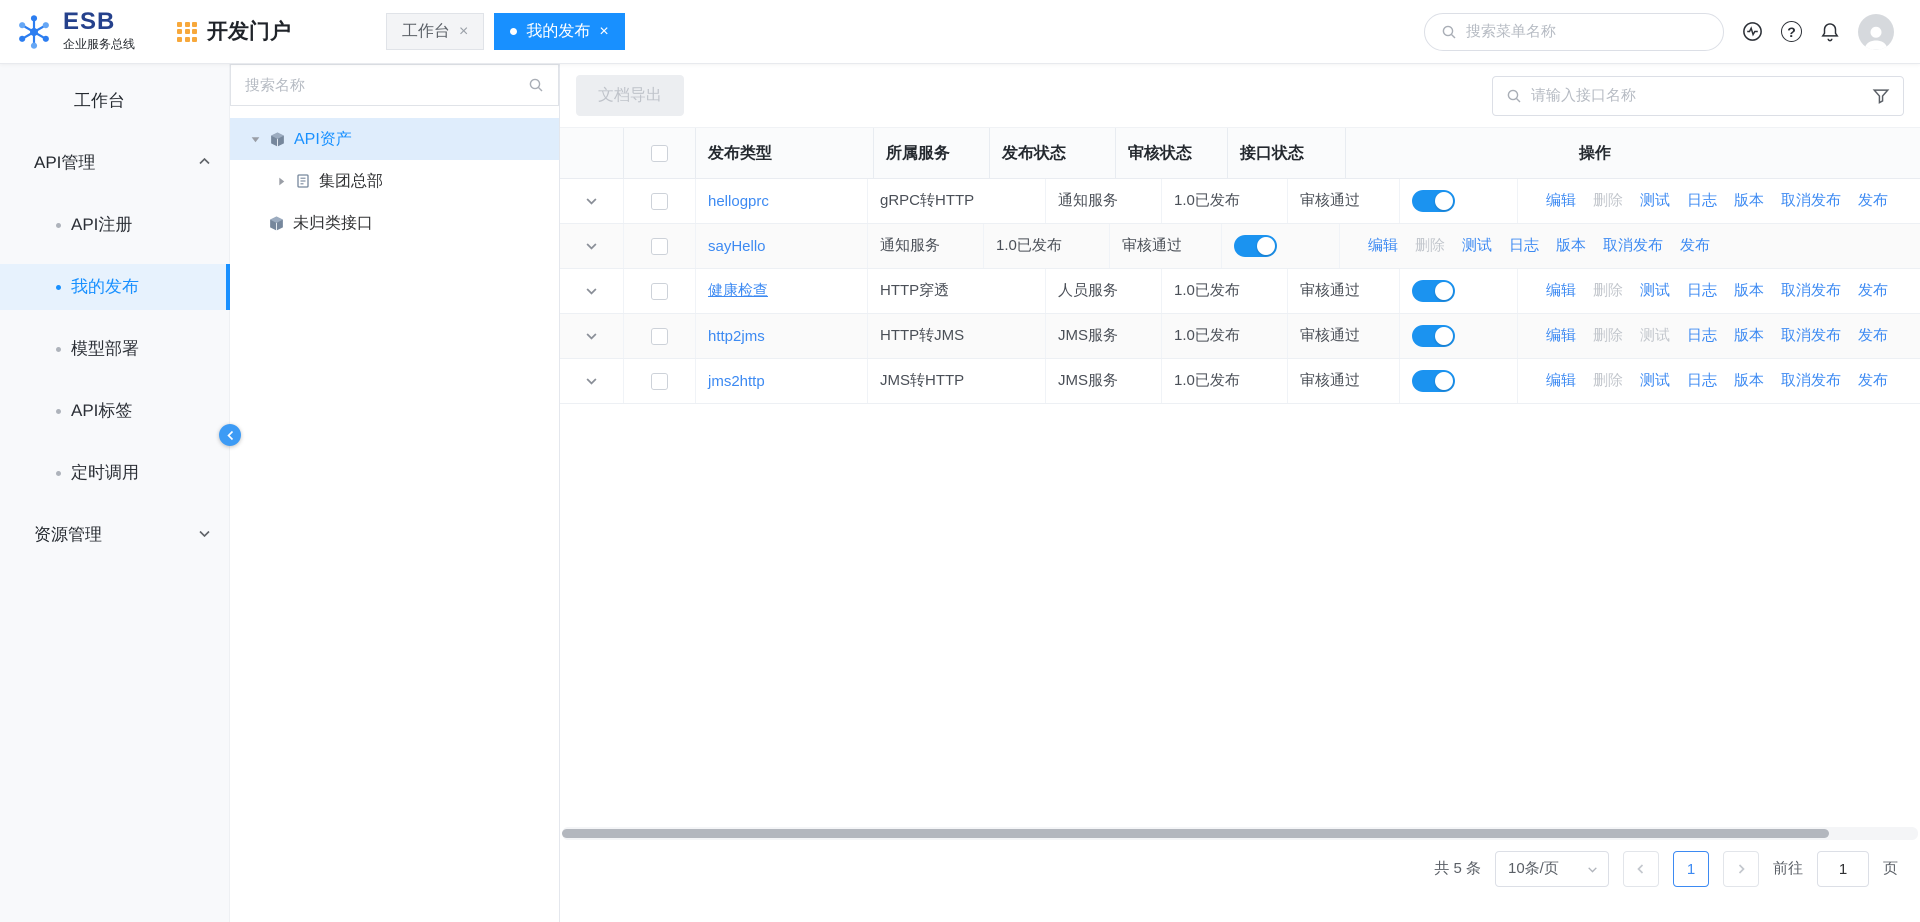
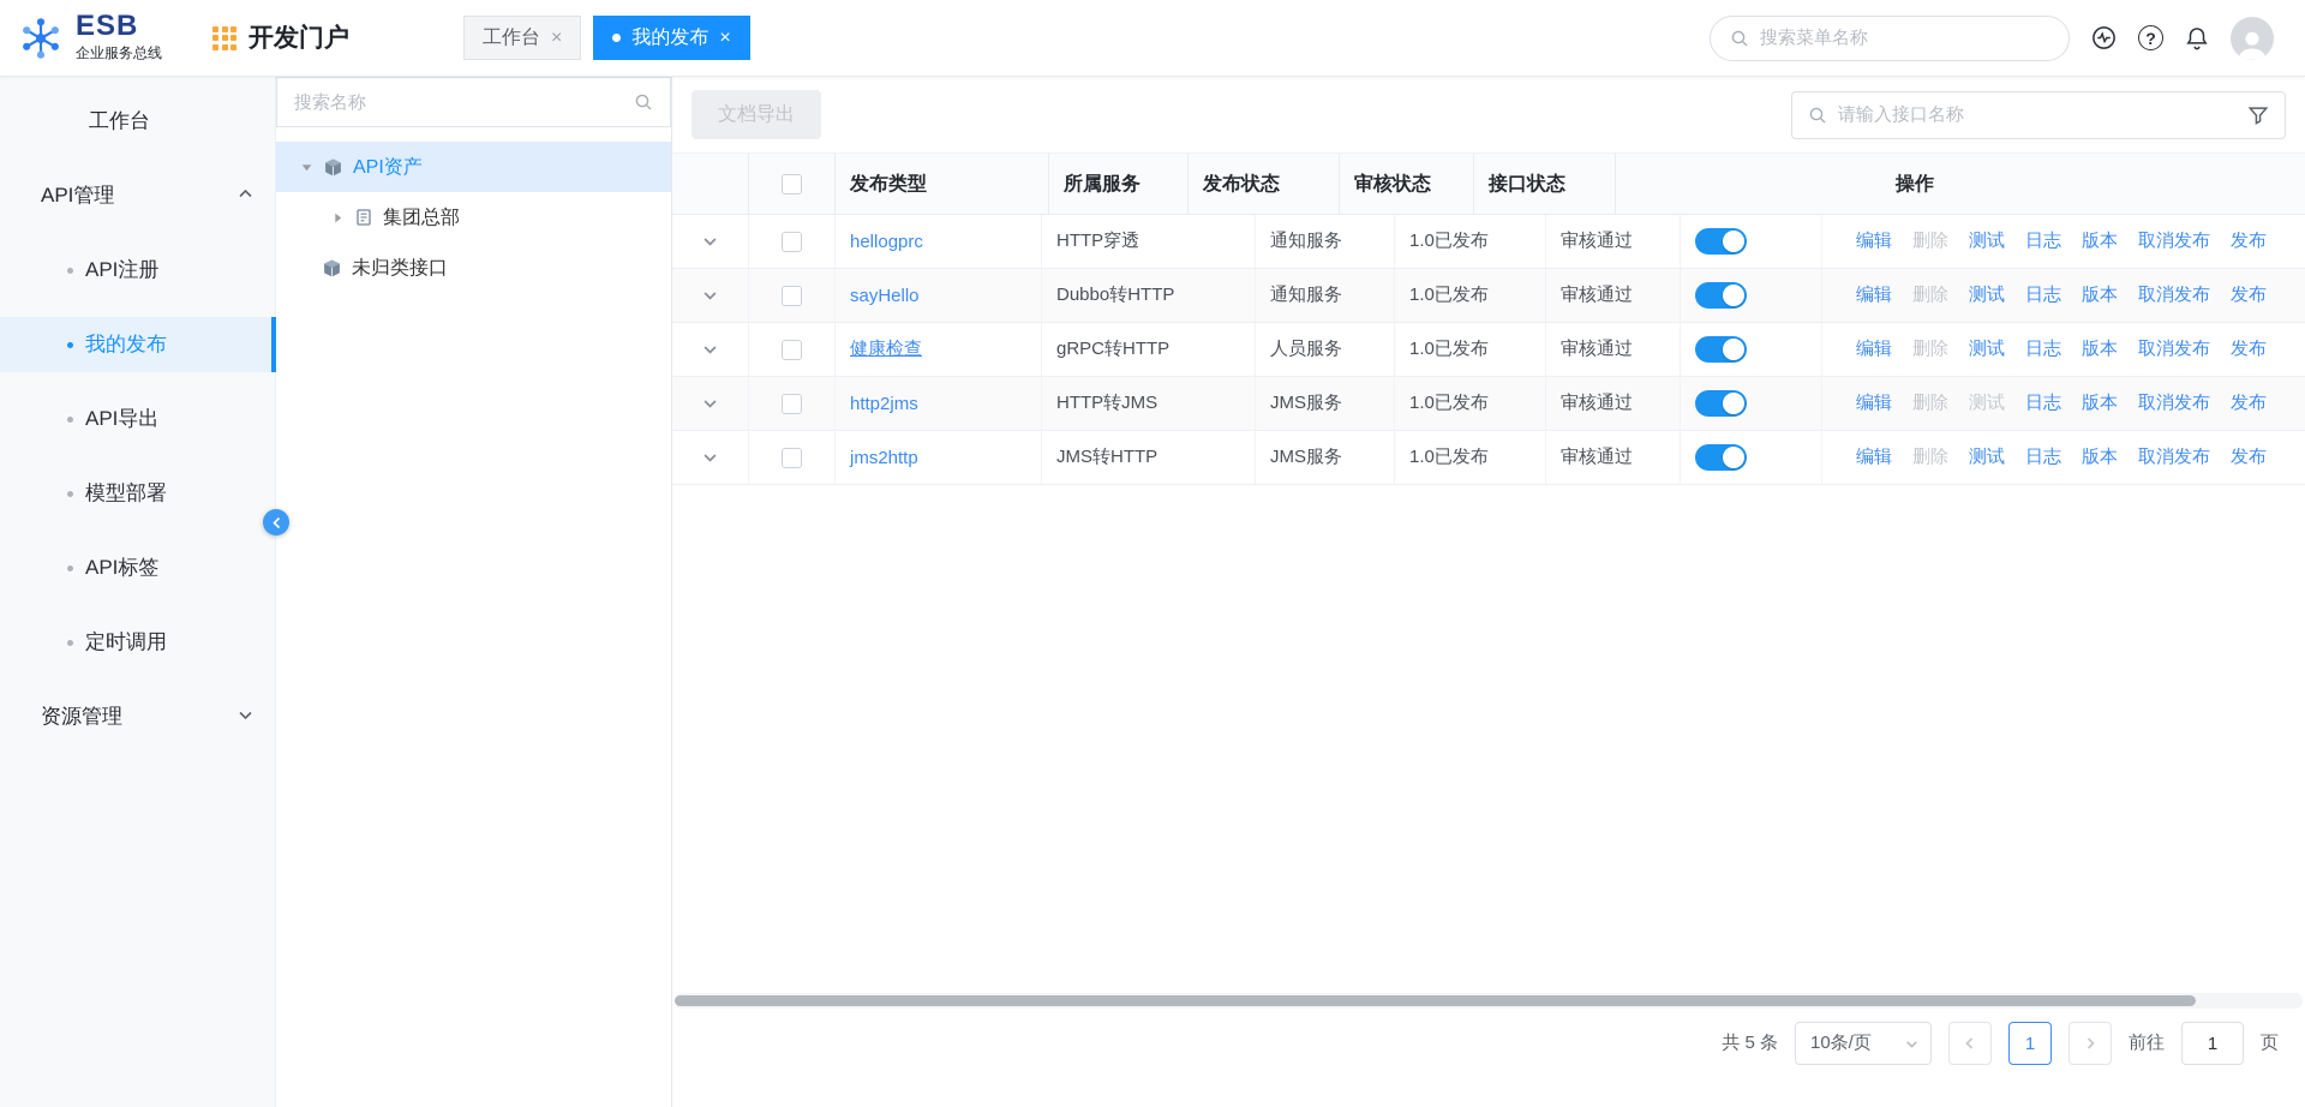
  ESB
  企业服务总线
  开发门户
  工作台
  ×
  我的发布
  ×
  搜索菜单名称
  ?
  工作台
  API管理
  API注册
  我的发布
+ API导出
  模型部署
  API标签
  定时调用
  资源管理
  搜索名称
  API资产
  集团总部
  未归类接口
  文档导出
  请输入接口名称
  发布类型
  所属服务
  发布状态
  审核状态
  接口状态
  操作
  hellogprc
- gRPC转HTTP
+ HTTP穿透
  通知服务
  1.0已发布
  审核通过
  编辑
  删除
  测试
  日志
  版本
  取消发布
  发布
  sayHello
+ Dubbo转HTTP
  通知服务
  1.0已发布
  审核通过
  编辑
  删除
  测试
  日志
  版本
  取消发布
  发布
  健康检查
- HTTP穿透
+ gRPC转HTTP
  人员服务
  1.0已发布
  审核通过
  编辑
  删除
  测试
  日志
  版本
  取消发布
  发布
  http2jms
  HTTP转JMS
  JMS服务
  1.0已发布
  审核通过
  编辑
  删除
  测试
  日志
  版本
  取消发布
  发布
  jms2http
  JMS转HTTP
  JMS服务
  1.0已发布
  审核通过
  编辑
  删除
  测试
  日志
  版本
  取消发布
  发布
  共 5 条
  10条/页
  1
  前往
  1
  页
